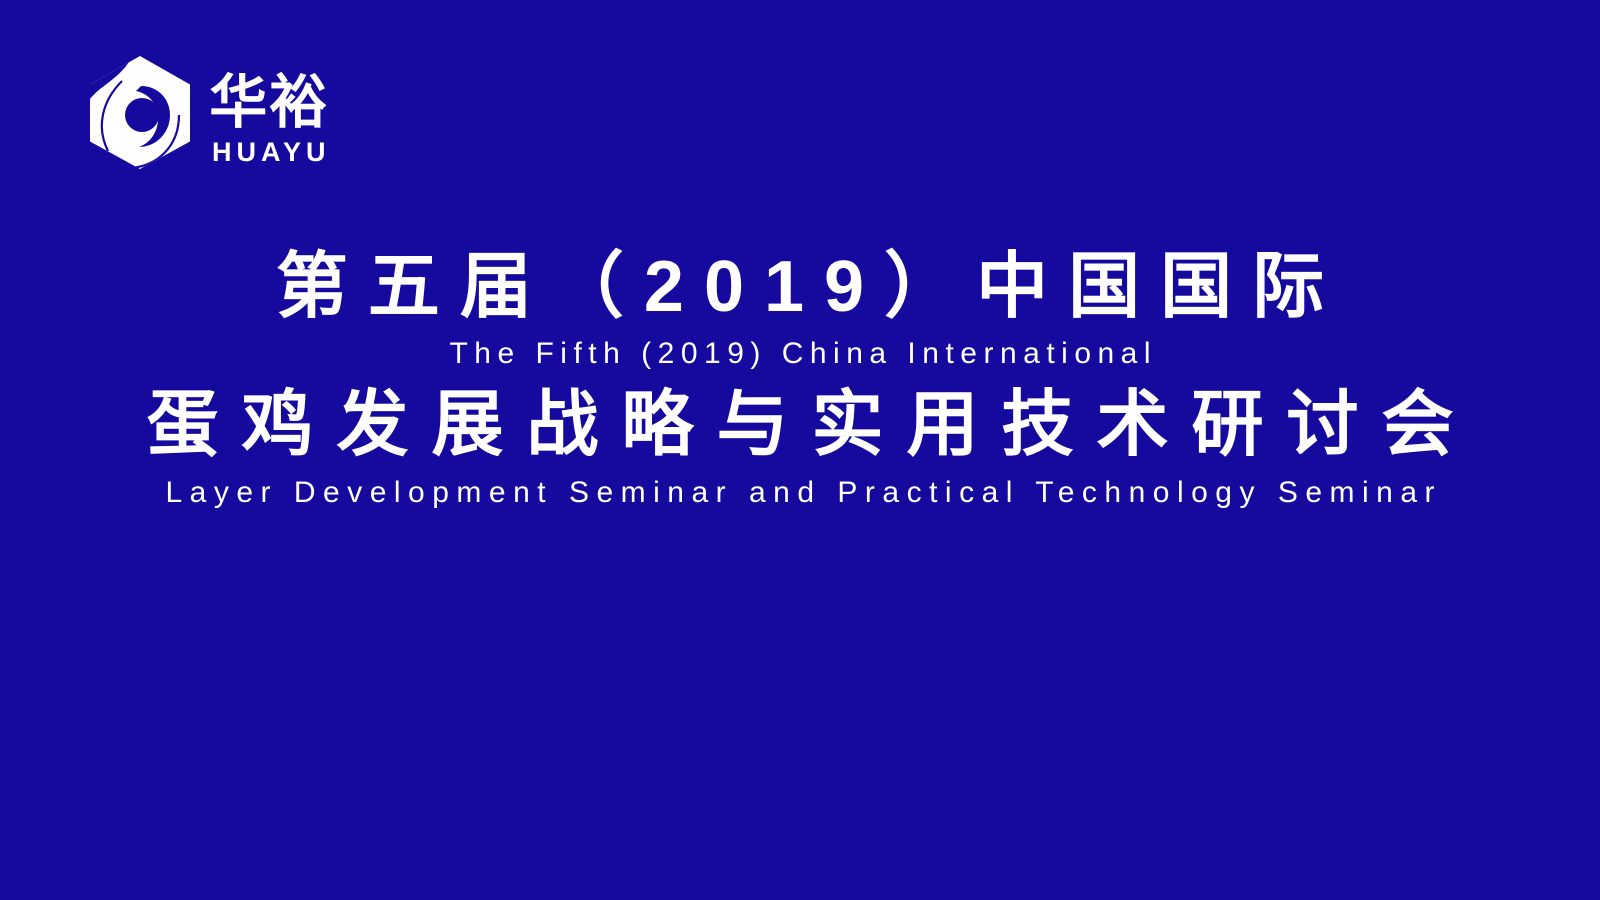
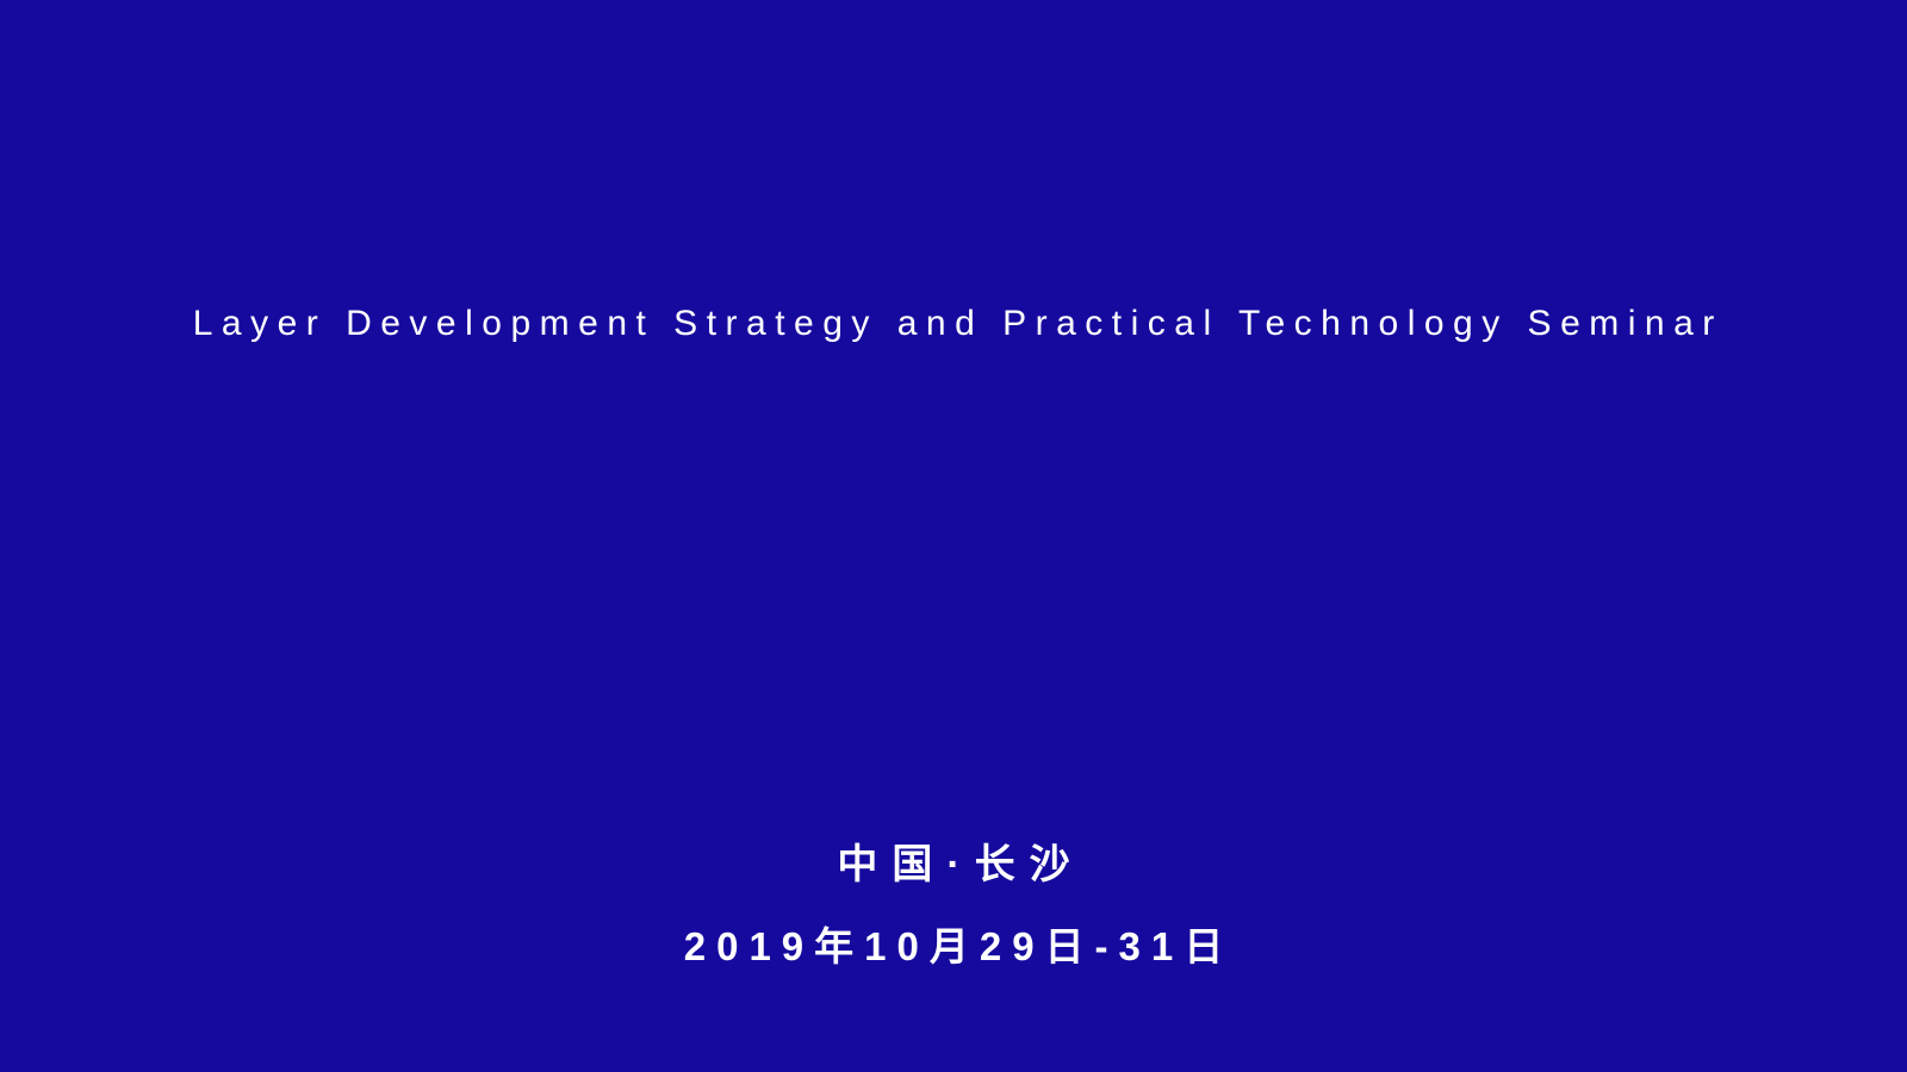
- 华裕
- HUAYU
- 第五届（2019）中国国际
- The Fifth (2019) China International
- 蛋鸡发展战略与实用技术研讨会
- Layer Development Seminar and Practical Technology Seminar
+ Layer Development Strategy and Practical Technology Seminar
+ 中国·长沙
+ 2019年10月29日-31日
